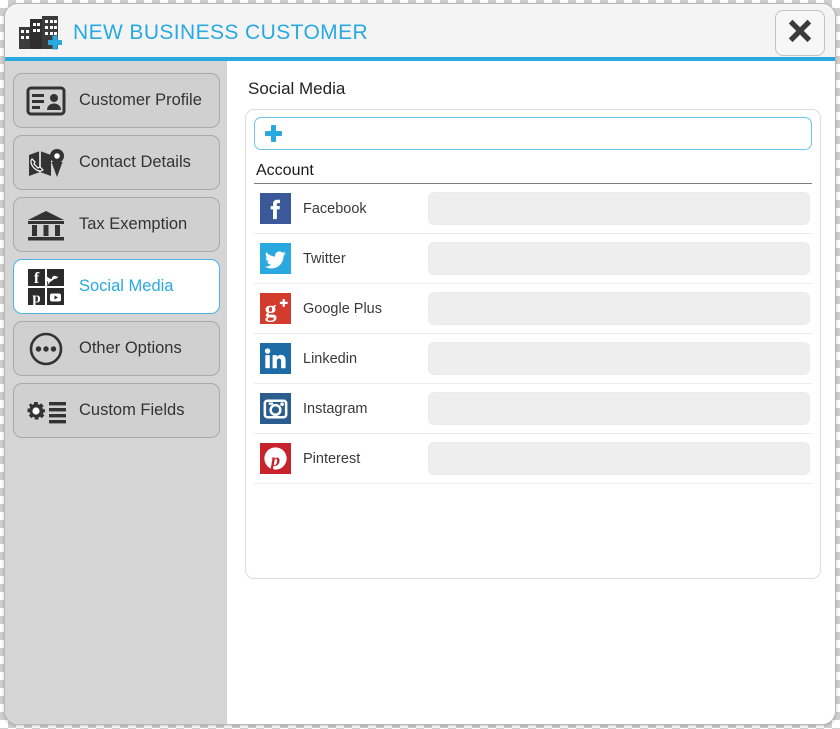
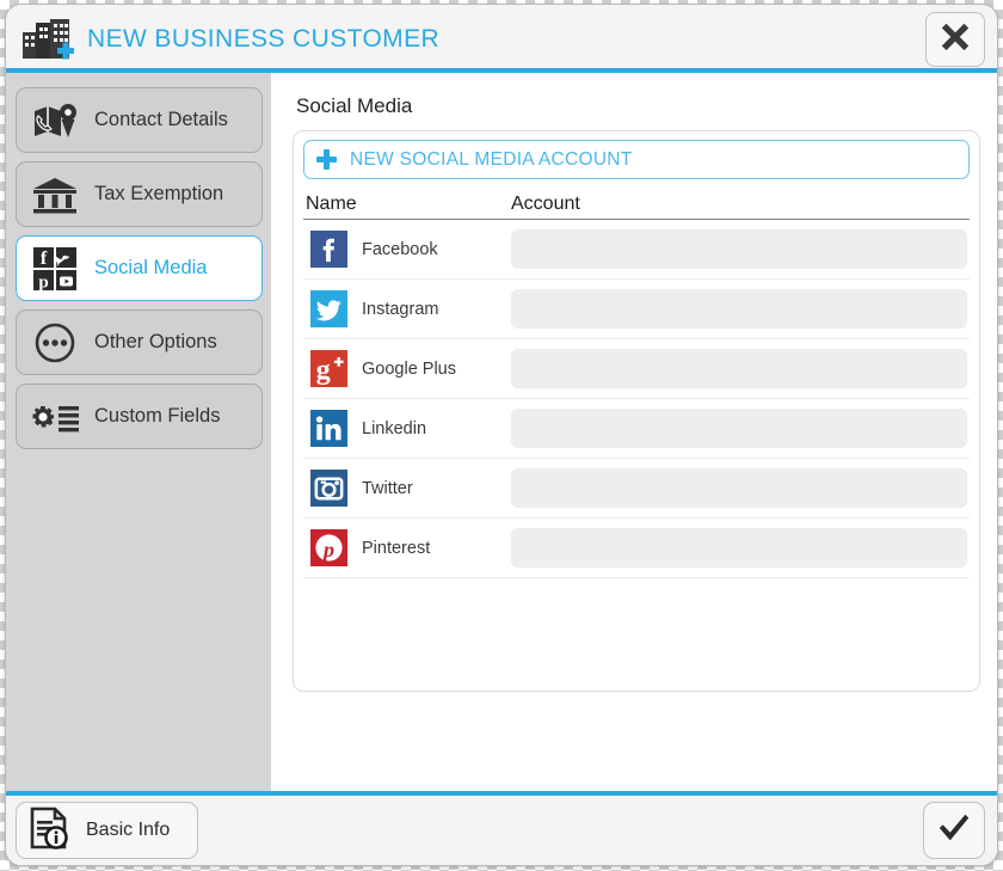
  NEW BUSINESS CUSTOMER
- Customer Profile
  Contact Details
  Tax Exemption
  f
  p
  Social Media
  Other Options
  Custom Fields
  Social Media
+ NEW SOCIAL MEDIA ACCOUNT
+ Name
  Account
  Facebook
- Twitter
+ Instagram
  g
  Google Plus
  Linkedin
- Instagram
+ Twitter
  p
  Pinterest
+ Basic Info
